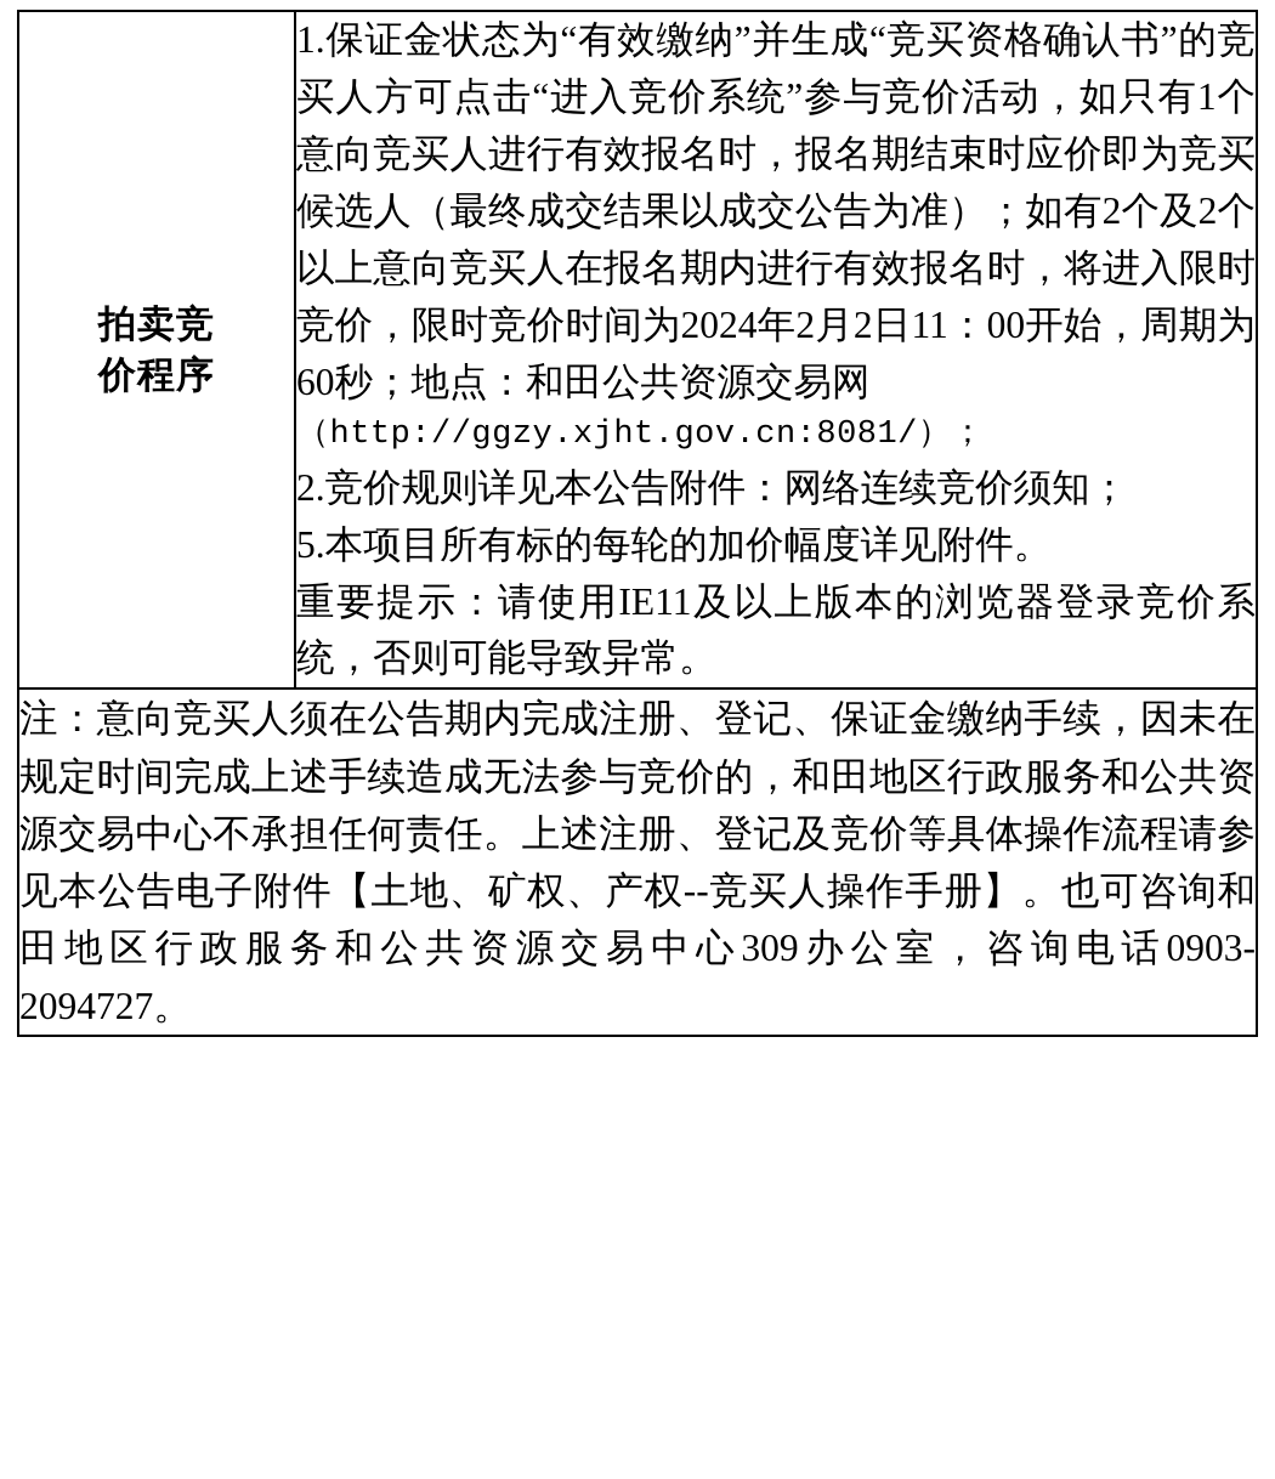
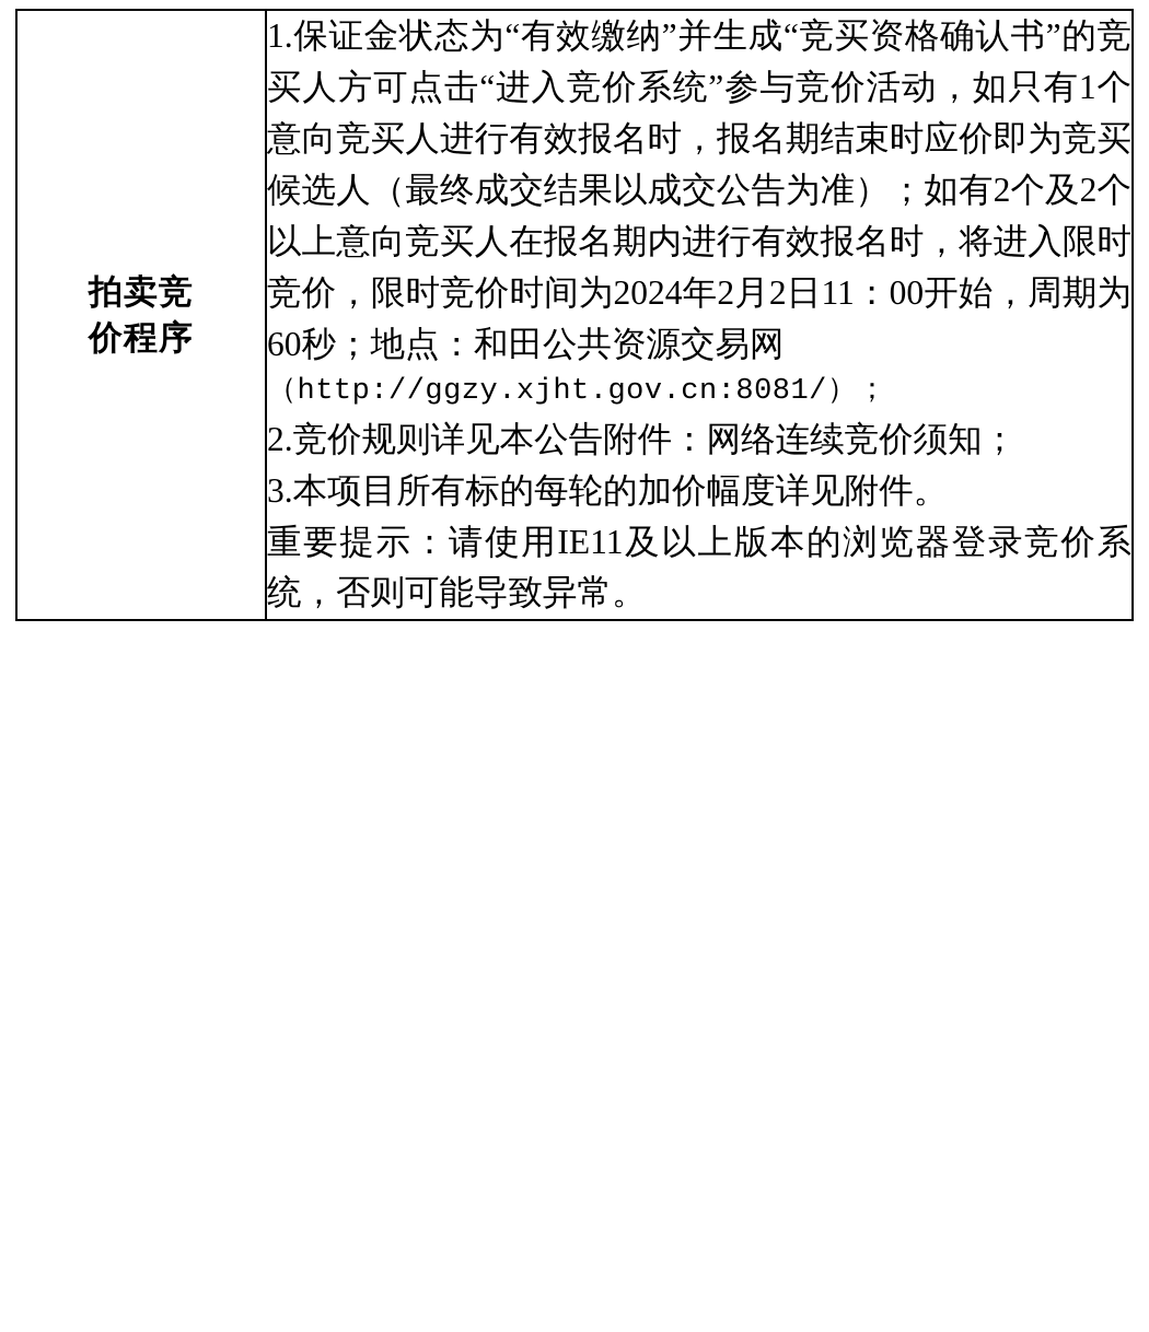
- 拍卖竞 价程序	1.保证金状态为“有效缴纳”并生成“竞买资格确认书”的竞买人方可点击“进入竞价系统”参与竞价活动，如只有1个意向竞买人进行有效报名时，报名期结束时应价即为竞买候选人（最终成交结果以成交公告为准）；如有2个及2个以上意向竞买人在报名期内进行有效报名时，将进入限时竞价，限时竞价时间为2024年2月2日11：00开始，周期为60秒；地点：和田公共资源交易网 （http://ggzy.xjht.gov.cn:8081/）； 2.竞价规则详见本公告附件：网络连续竞价须知； 5.本项目所有标的每轮的加价幅度详见附件。 重要提示：请使用IE11及以上版本的浏览器登录竞价系统，否则可能导致异常。
+ 拍卖竞 价程序	1.保证金状态为“有效缴纳”并生成“竞买资格确认书”的竞买人方可点击“进入竞价系统”参与竞价活动，如只有1个意向竞买人进行有效报名时，报名期结束时应价即为竞买候选人（最终成交结果以成交公告为准）；如有2个及2个以上意向竞买人在报名期内进行有效报名时，将进入限时竞价，限时竞价时间为2024年2月2日11：00开始，周期为60秒；地点：和田公共资源交易网 （http://ggzy.xjht.gov.cn:8081/）； 2.竞价规则详见本公告附件：网络连续竞价须知； 3.本项目所有标的每轮的加价幅度详见附件。 重要提示：请使用IE11及以上版本的浏览器登录竞价系统，否则可能导致异常。
- 注：意向竞买人须在公告期内完成注册、登记、保证金缴纳手续，因未在规定时间完成上述手续造成无法参与竞价的，和田地区行政服务和公共资源交易中心不承担任何责任。上述注册、登记及竞价等具体操作流程请参见本公告电子附件【土地、矿权、产权--竞买人操作手册】。也可咨询和田地区行政服务和公共资源交易中心309办公室，咨询电话0903-2094727。
